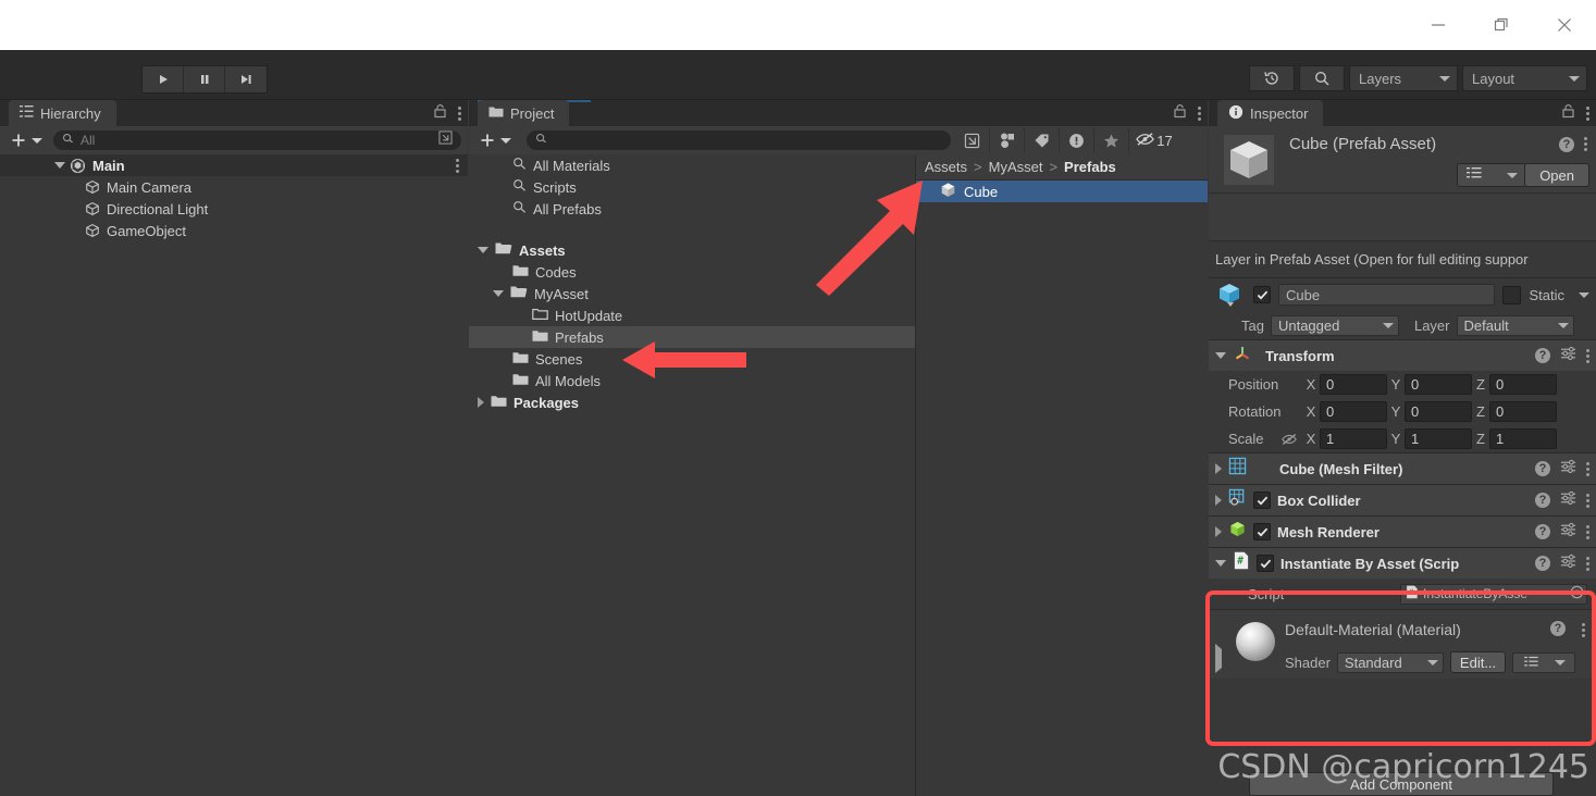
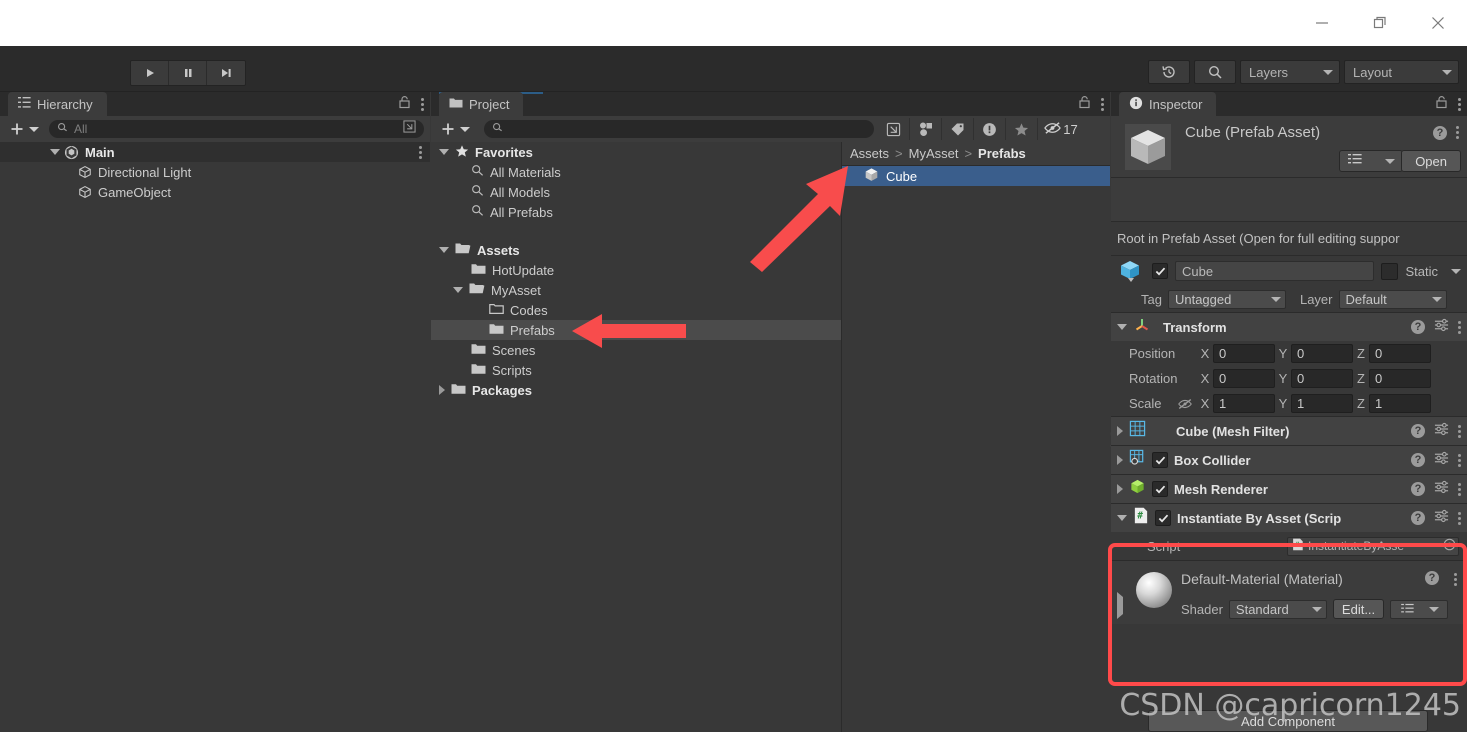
  Layers
  Layout
  Hierarchy
  All
  Main
- Main Camera
  Directional Light
  GameObject
  Project
  17
+ Favorites
  All Materials
- Scripts
+ All Models
  All Prefabs
  Assets
- Codes
+ HotUpdate
  MyAsset
- HotUpdate
+ Codes
  Prefabs
  Scenes
- All Models
+ Scripts
  Packages
  Assets
  >
  MyAsset
  >
  Prefabs
  Cube
  Inspector
  Cube (Prefab Asset)
  ?
  Open
- Layer in Prefab Asset (Open for full editing suppor
+ Root in Prefab Asset (Open for full editing suppor
  Cube
  Static
  Tag
  Untagged
  Layer
  Default
  Transform
  ?
  Position
  X
  0
  Y
  0
  Z
  0
  Rotation
  X
  0
  Y
  0
  Z
  0
  Scale
  X
  1
  Y
  1
  Z
  1
  Cube (Mesh Filter)
  ?
  Box Collider
  ?
  Mesh Renderer
  ?
  #
  Instantiate By Asset (Scrip
  ?
  Script
  #
  InstantiateByAsse
  Default-Material (Material)
  ?
  Shader
  Standard
  Edit...
  Add Component
  CSDN @capricorn1245
